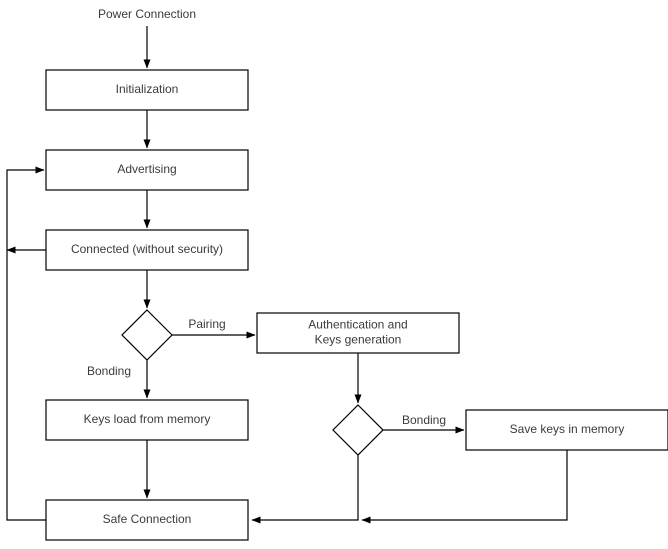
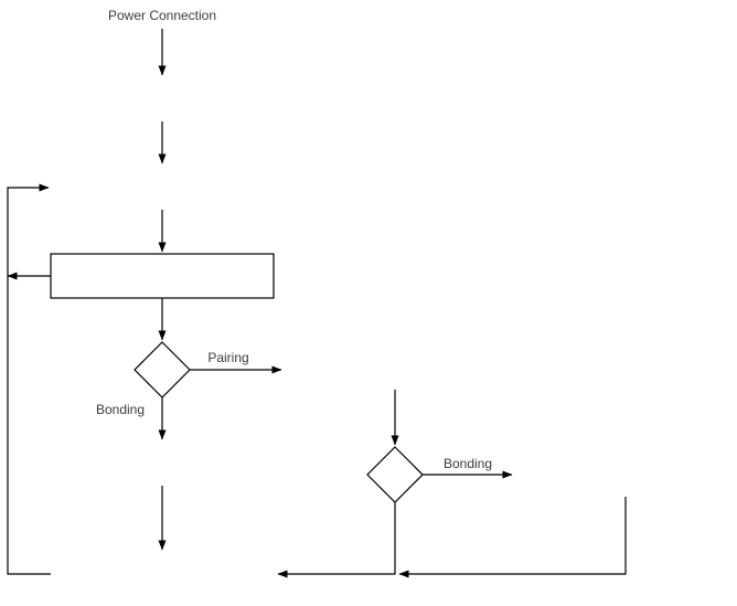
- Initialization
- Advertising
- Connected (without security)
- Keys load from memory
- Safe Connection
- Authentication and
- Keys generation
- Save keys in memory
  Pairing
  Bonding
  Bonding
  Power Connection
